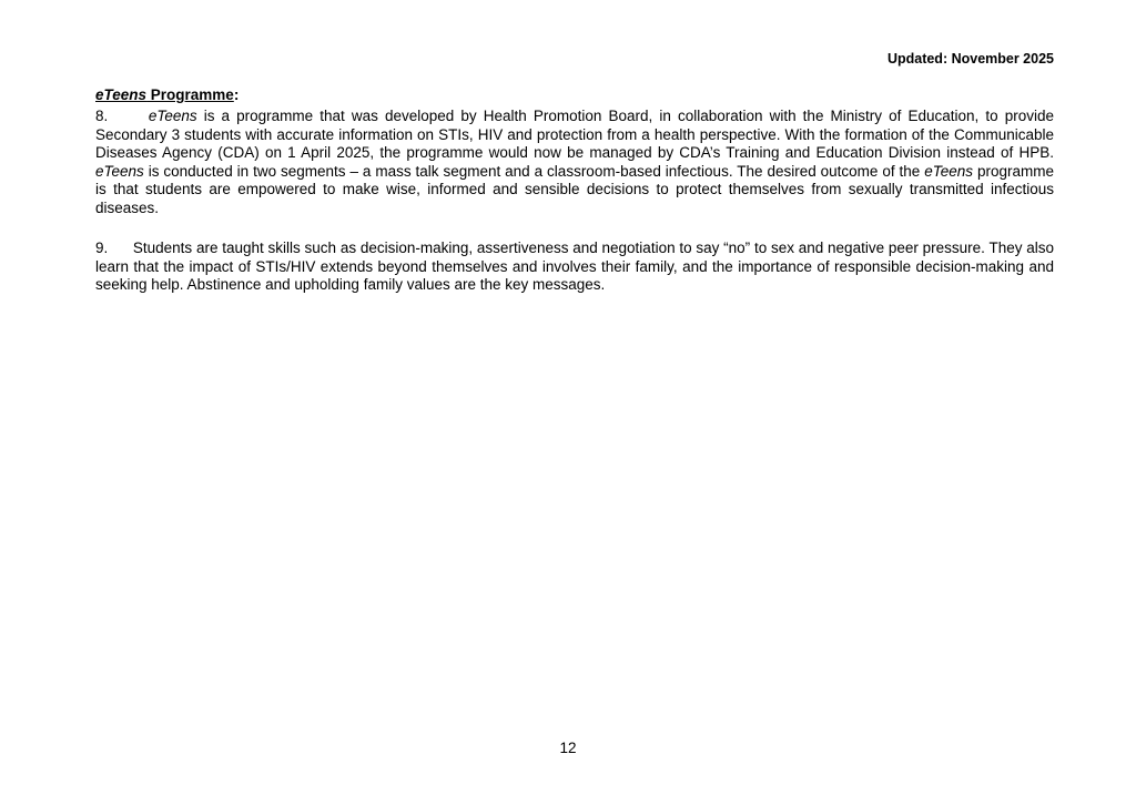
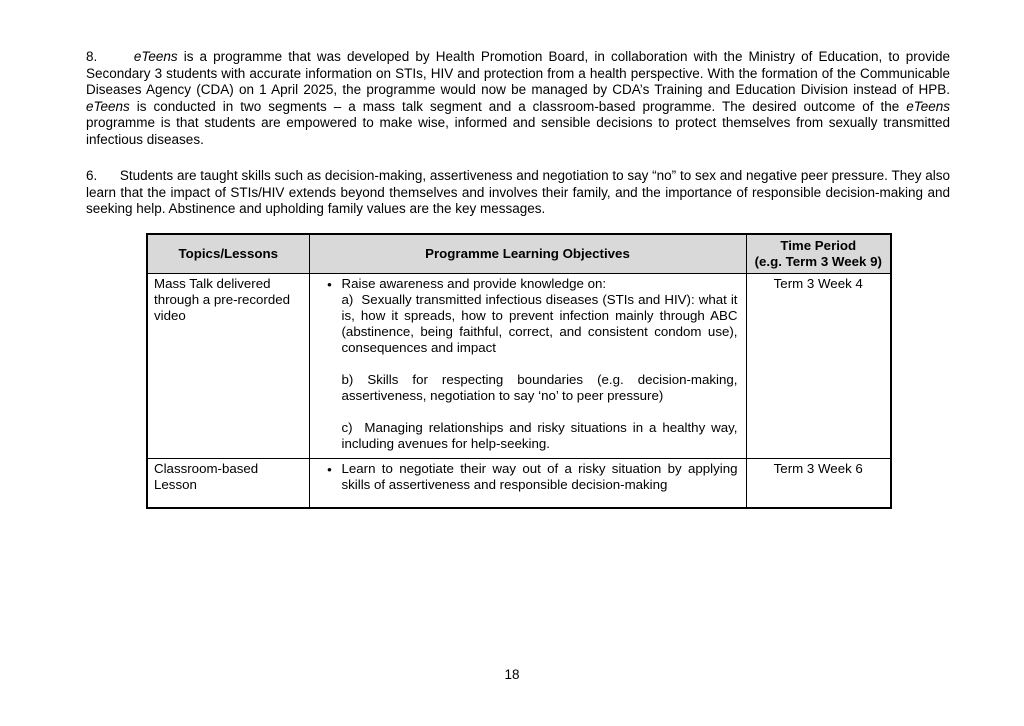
- Updated: November 2025
- eTeens Programme:
- 8. eTeens is a programme that was developed by Health Promotion Board, in collaboration with the Ministry of Education, to provide Secondary 3 students with accurate information on STIs, HIV and protection from a health perspective. With the formation of the Communicable Diseases Agency (CDA) on 1 April 2025, the programme would now be managed by CDA’s Training and Education Division instead of HPB. eTeens is conducted in two segments – a mass talk segment and a classroom-based infectious. The desired outcome of the eTeens programme is that students are empowered to make wise, informed and sensible decisions to protect themselves from sexually transmitted infectious diseases.
+ 8. eTeens is a programme that was developed by Health Promotion Board, in collaboration with the Ministry of Education, to provide Secondary 3 students with accurate information on STIs, HIV and protection from a health perspective. With the formation of the Communicable Diseases Agency (CDA) on 1 April 2025, the programme would now be managed by CDA’s Training and Education Division instead of HPB. eTeens is conducted in two segments – a mass talk segment and a classroom-based programme. The desired outcome of the eTeens programme is that students are empowered to make wise, informed and sensible decisions to protect themselves from sexually transmitted infectious diseases.
- 9. Students are taught skills such as decision-making, assertiveness and negotiation to say “no” to sex and negative peer pressure. They also learn that the impact of STIs/HIV extends beyond themselves and involves their family, and the importance of responsible decision-making and seeking help. Abstinence and upholding family values are the key messages.
+ 6. Students are taught skills such as decision-making, assertiveness and negotiation to say “no” to sex and negative peer pressure. They also learn that the impact of STIs/HIV extends beyond themselves and involves their family, and the importance of responsible decision-making and seeking help. Abstinence and upholding family values are the key messages.
+ Topics/Lessons	Programme Learning Objectives	Time Period (e.g. Term 3 Week 9)
+ Mass Talk delivered through a pre-recorded video	• Raise awareness and provide knowledge on: a) Sexually transmitted infectious diseases (STIs and HIV): what it is, how it spreads, how to prevent infection mainly through ABC (abstinence, being faithful, correct, and consistent condom use), consequences and impact b) Skills for respecting boundaries (e.g. decision-making, assertiveness, negotiation to say ‘no’ to peer pressure) c) Managing relationships and risky situations in a healthy way, including avenues for help-seeking.	Term 3 Week 4
+ Classroom-based Lesson	• Learn to negotiate their way out of a risky situation by applying skills of assertiveness and responsible decision-making	Term 3 Week 6
- 12
+ 18
